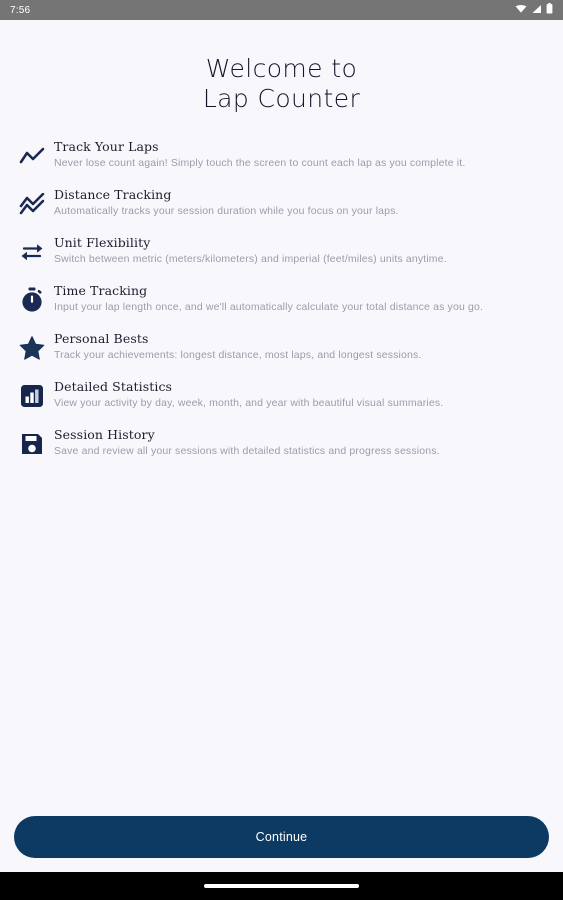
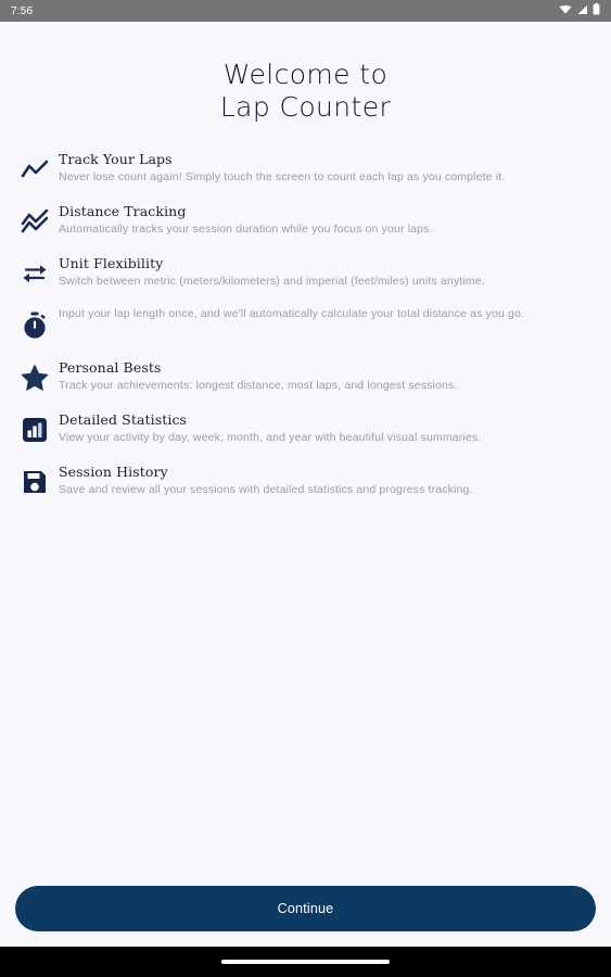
  7:56
  Welcome to
  Lap Counter
  Track Your Laps
  Never lose count again! Simply touch the screen to count each lap as you complete it.
  Distance Tracking
  Automatically tracks your session duration while you focus on your laps.
  Unit Flexibility
  Switch between metric (meters/kilometers) and imperial (feet/miles) units anytime.
- Time Tracking
  Input your lap length once, and we'll automatically calculate your total distance as you go.
  Personal Bests
  Track your achievements: longest distance, most laps, and longest sessions.
  Detailed Statistics
  View your activity by day, week, month, and year with beautiful visual summaries.
  Session History
- Save and review all your sessions with detailed statistics and progress sessions.
+ Save and review all your sessions with detailed statistics and progress tracking.
  Continue
